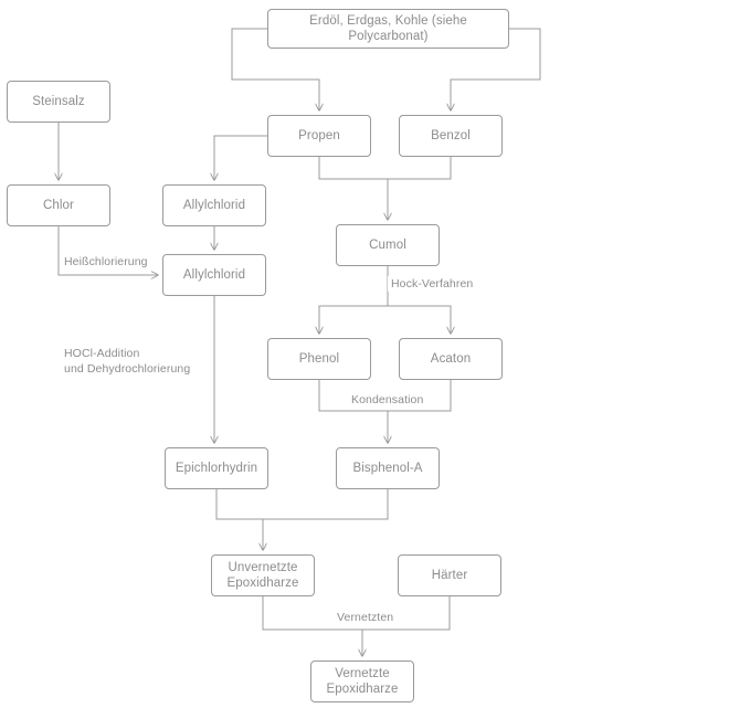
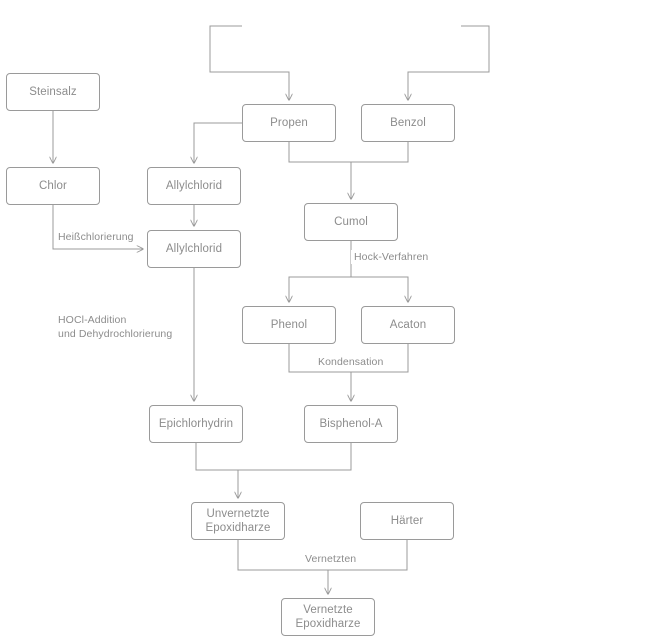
- Erdöl, Erdgas, Kohle (siehe Polycarbonat)
  Steinsalz
  Propen
  Benzol
  Chlor
  Allylchlorid
  Cumol
  Allylchlorid
  Phenol
  Acaton
  Epichlorhydrin
  Bisphenol-A
  Unvernetzte
  Epoxidharze
  Härter
  Vernetzte
  Epoxidharze
  Heißchlorierung
  HOCl-Addition
  und Dehydrochlorierung
  Hock-Verfahren
  Kondensation
  Vernetzten
